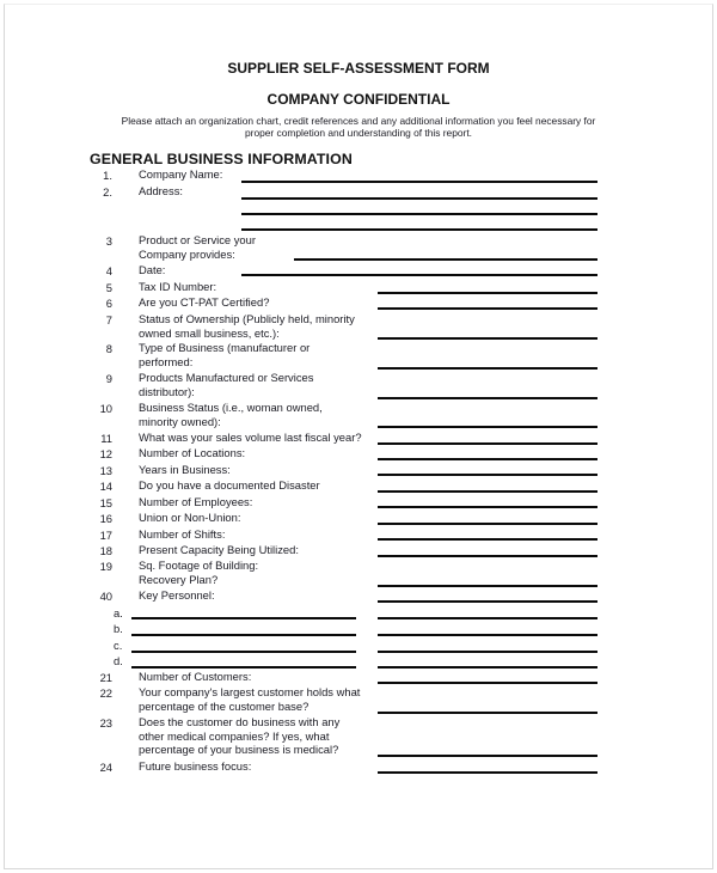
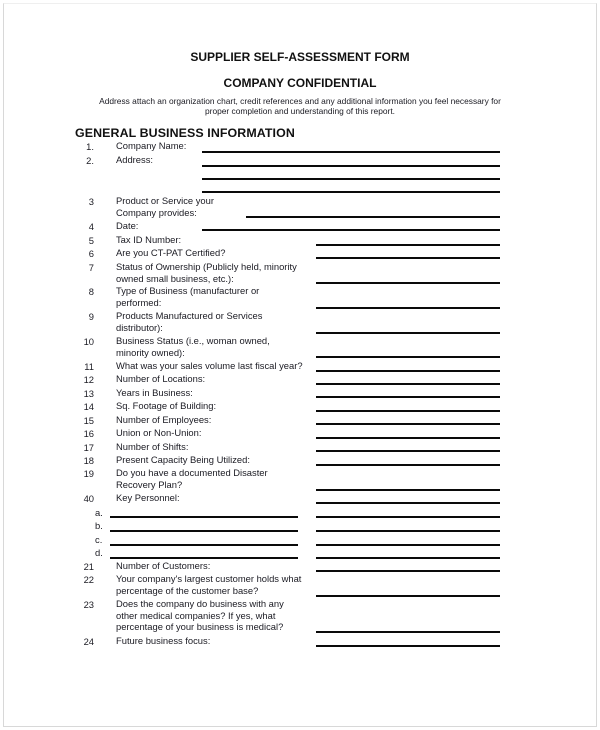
  SUPPLIER SELF-ASSESSMENT FORM
  COMPANY CONFIDENTIAL
- Please attach an organization chart, credit references and any additional information you feel necessary for
+ Address attach an organization chart, credit references and any additional information you feel necessary for
  proper completion and understanding of this report.
  GENERAL BUSINESS INFORMATION
  1.
  Company Name:
  2.
  Address:
  3
  Product or Service your
  Company provides:
  4
  Date:
  5
  Tax ID Number:
  6
  Are you CT-PAT Certified?
  7
  Status of Ownership (Publicly held, minority
  owned small business, etc.):
  8
  Type of Business (manufacturer or
  performed:
  9
  Products Manufactured or Services
  distributor):
  10
  Business Status (i.e., woman owned,
  minority owned):
  11
  What was your sales volume last fiscal year?
  12
  Number of Locations:
  13
  Years in Business:
  14
- Do you have a documented Disaster
+ Sq. Footage of Building:
  15
  Number of Employees:
  16
  Union or Non-Union:
  17
  Number of Shifts:
  18
  Present Capacity Being Utilized:
  19
- Sq. Footage of Building:
+ Do you have a documented Disaster
  Recovery Plan?
  40
  Key Personnel:
  a.
  b.
  c.
  d.
  21
  Number of Customers:
  22
  Your company's largest customer holds what
  percentage of the customer base?
  23
- Does the customer do business with any
+ Does the company do business with any
  other medical companies? If yes, what
  percentage of your business is medical?
  24
  Future business focus:
